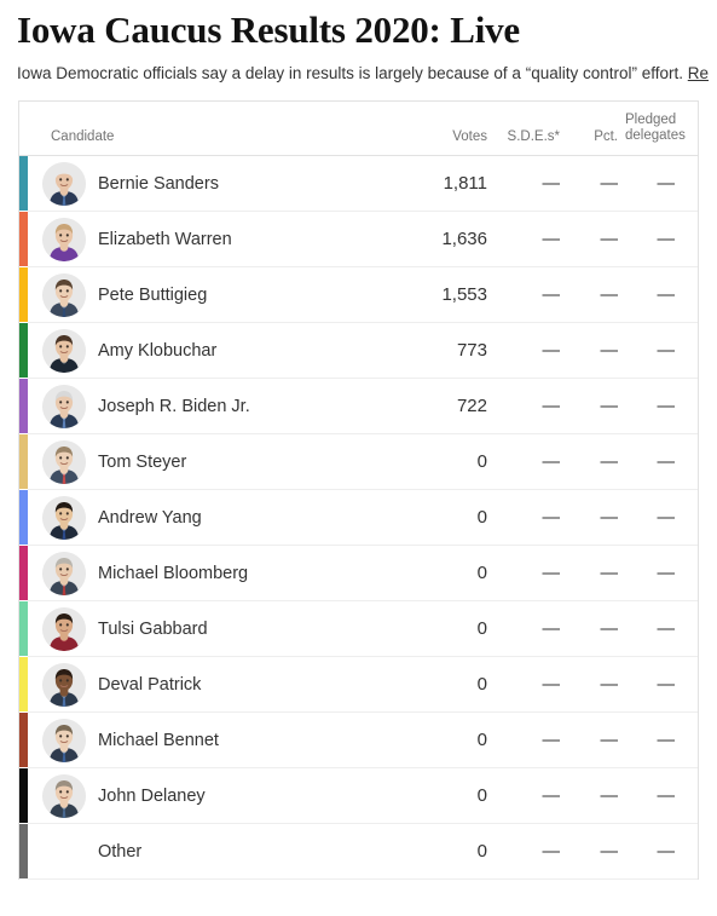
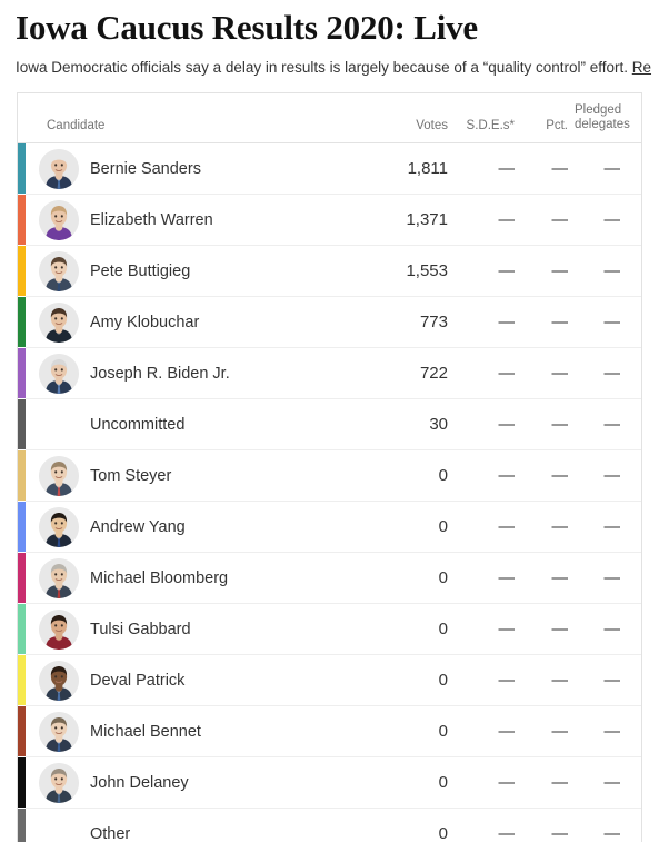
  Iowa Caucus Results 2020: Live
  Iowa Democratic officials say a delay in results is largely because of a “quality control” effort. Re
  	Candidate	Votes	S.D.E.s*	Pct.	Pledged delegates
  	Bernie Sanders	1,811	—	—	—
- 	Elizabeth Warren	1,636	—	—	—
+ 	Elizabeth Warren	1,371	—	—	—
  	Pete Buttigieg	1,553	—	—	—
  	Amy Klobuchar	773	—	—	—
  	Joseph R. Biden Jr.	722	—	—	—
+ 	Uncommitted	30	—	—	—
  	Tom Steyer	0	—	—	—
  	Andrew Yang	0	—	—	—
  	Michael Bloomberg	0	—	—	—
  	Tulsi Gabbard	0	—	—	—
  	Deval Patrick	0	—	—	—
  	Michael Bennet	0	—	—	—
  	John Delaney	0	—	—	—
  	Other	0	—	—	—
